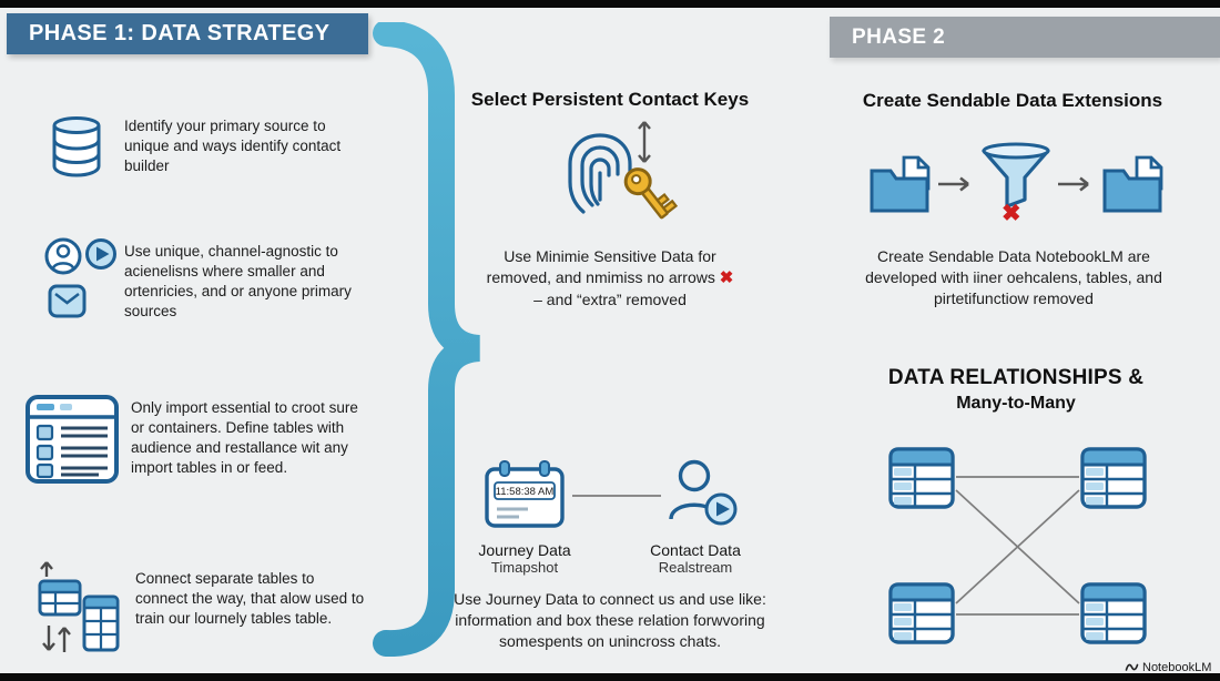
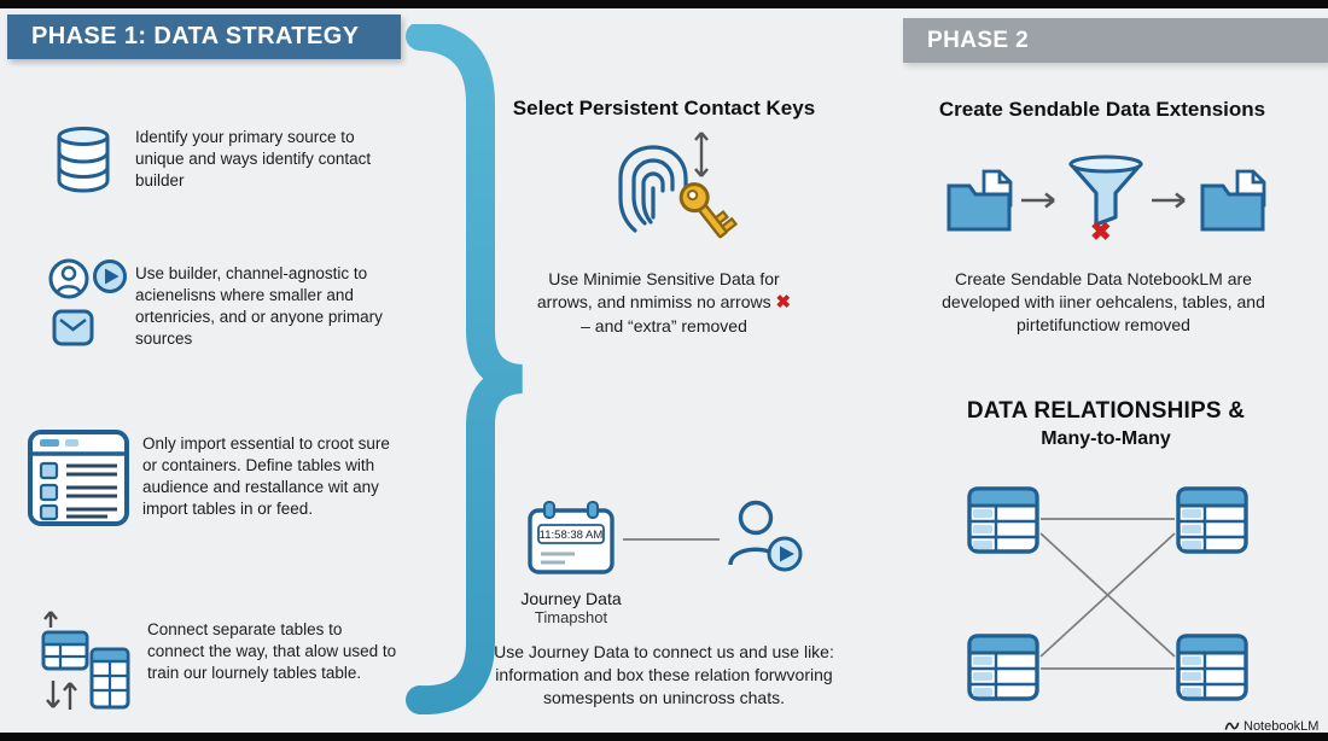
  PHASE 1: DATA STRATEGY
  PHASE 2
  Identify your primary source to unique and ways identify contact builder
- Use unique, channel-agnostic to acienelisns where smaller and ortenricies, and or anyone primary sources
+ Use builder, channel-agnostic to acienelisns where smaller and ortenricies, and or anyone primary sources
  Only import essential to croot sure or containers. Define tables with audience and restallance wit any import tables in or feed.
  Connect separate tables to connect the way, that alow used to train our lournely tables table.
  Select Persistent Contact Keys
  Use Minimie Sensitive Data for
- removed, and nmimiss no arrows ✖
+ arrows, and nmimiss no arrows ✖
  – and “extra” removed
  11:58:38 AM
  Journey Data
  Timapshot
- Contact Data
- Realstream
  Use Journey Data to connect us and use like: information and box these relation forwvoring somespents on unincross chats.
  Create Sendable Data Extensions
  ✖
  Create Sendable Data NotebookLM are developed with iiner oehcalens, tables, and pirtetifunctiow removed
  DATA RELATIONSHIPS &
  Many-to-Many
  NotebookLM
